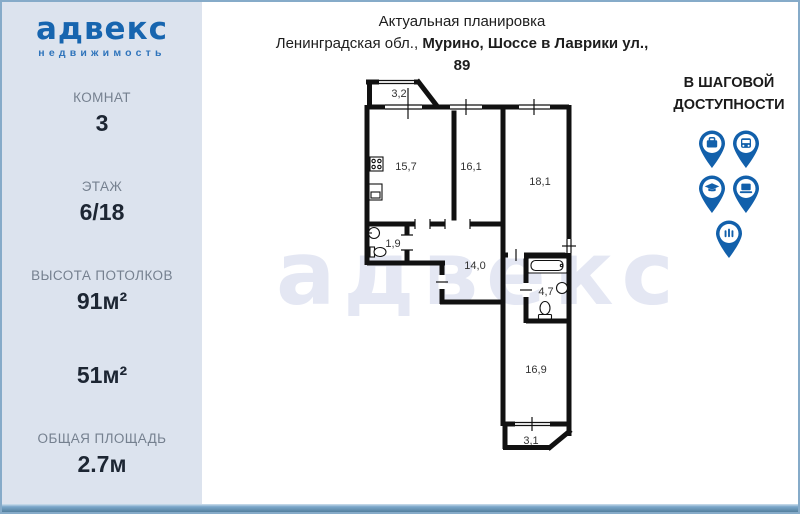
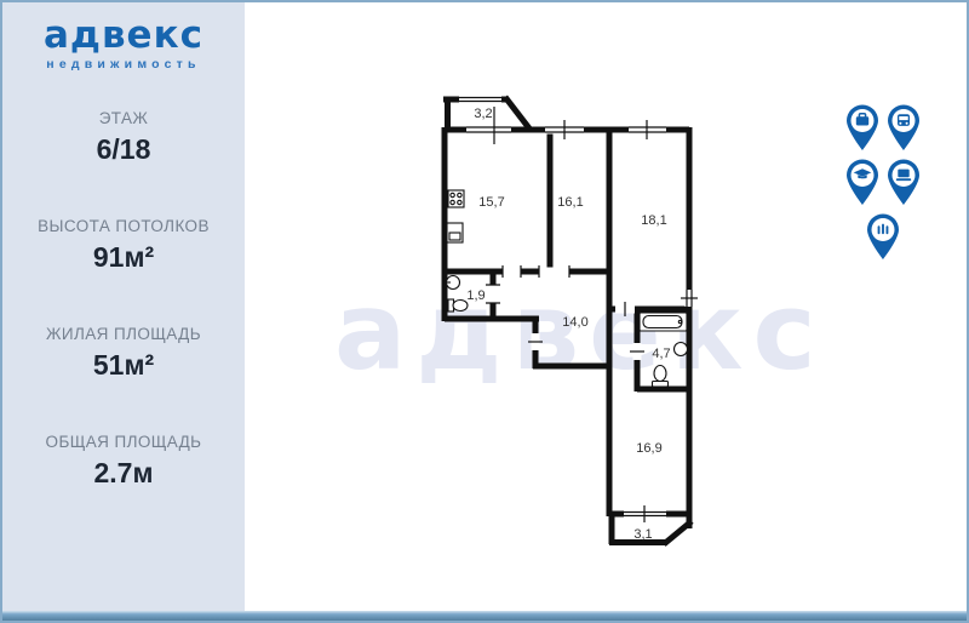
  адвекс
  недвижимость
- КОМНАТ
- 3
  ЭТАЖ
  6/18
  ВЫСОТА ПОТОЛКОВ
  91м²
+ ЖИЛАЯ ПЛОЩАДЬ
  51м²
  ОБЩАЯ ПЛОЩАДЬ
  2.7м
- Актуальная планировка
- Ленинградская обл., Мурино, Шоссе в Лаврики ул.,
- 89
- В ШАГОВОЙ
- ДОСТУПНОСТИ
  адвекс
  3,2
  15,7
  16,1
  18,1
  1,9
  14,0
  4,7
  16,9
  3,1
